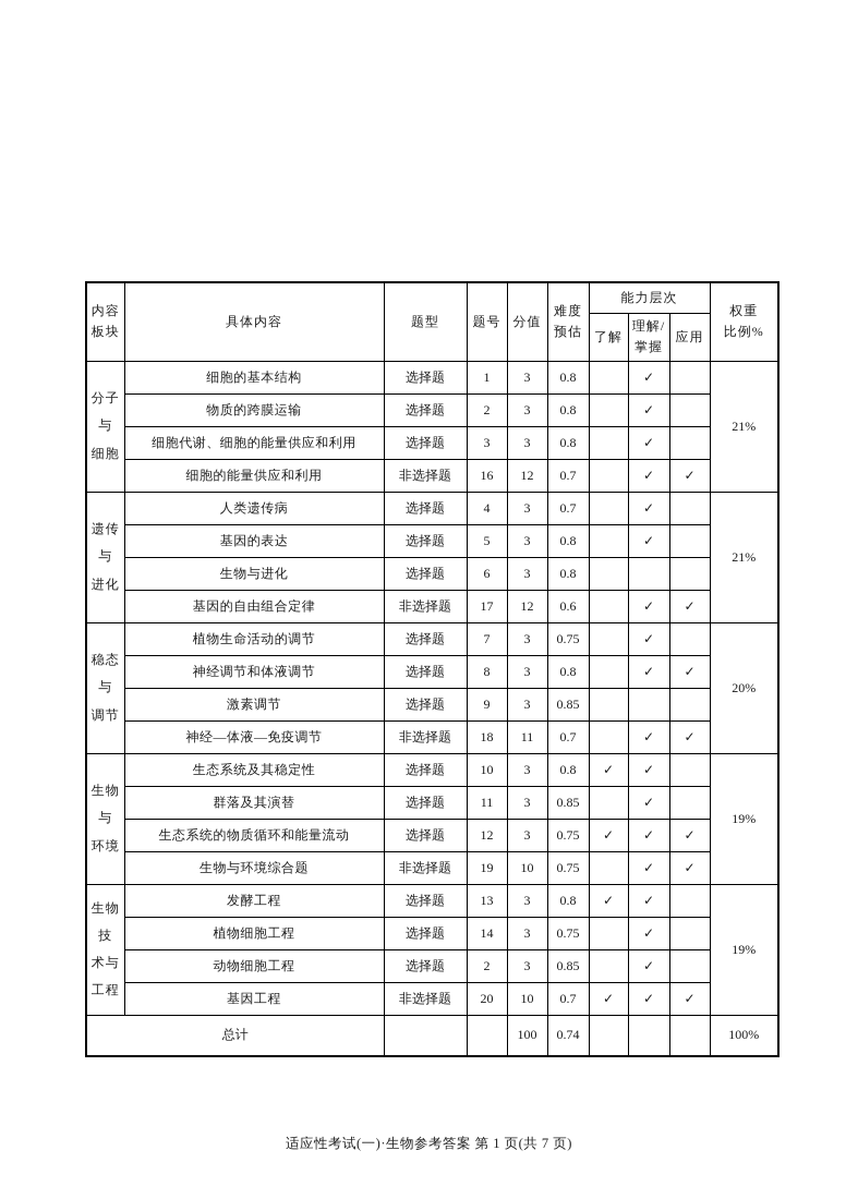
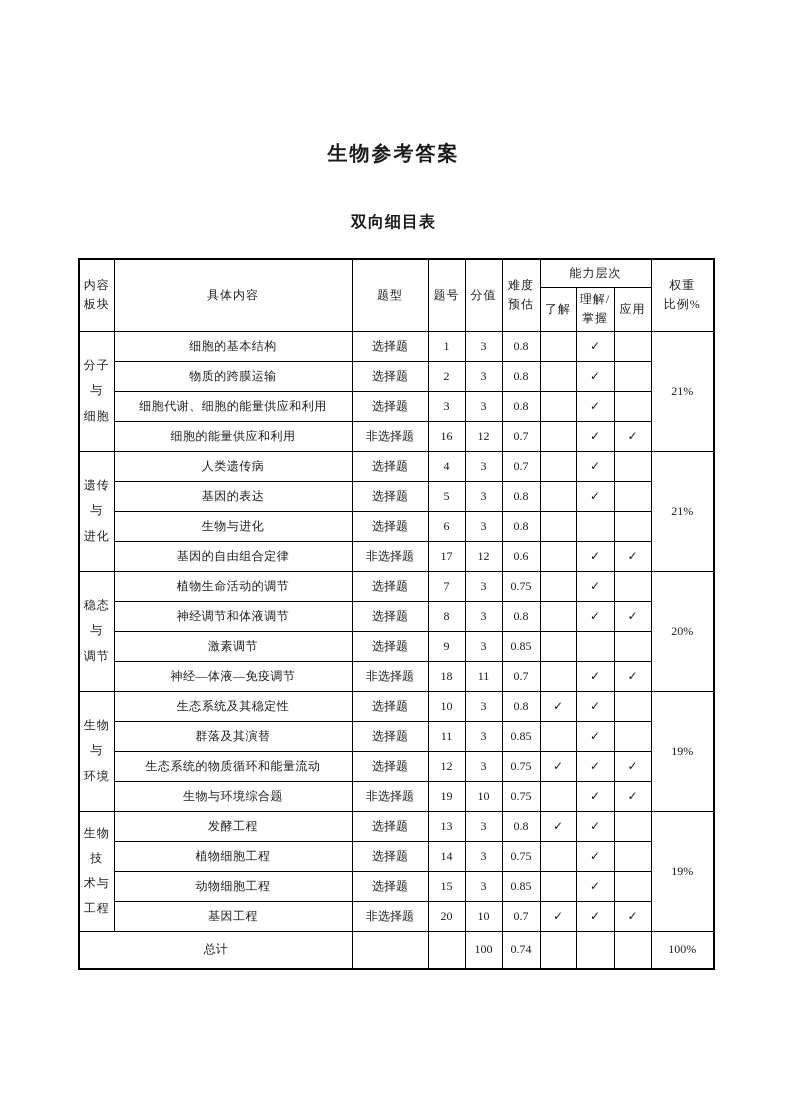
+ 生物参考答案
+ 双向细目表
  内容 板块	具体内容	题型	题号	分值	难度 预估	能力层次	权重 比例%
  了解	理解/ 掌握	应用
  分子与 细胞	细胞的基本结构	选择题	1	3	0.8		✓		21%
  物质的跨膜运输	选择题	2	3	0.8		✓
  细胞代谢、细胞的能量供应和利用	选择题	3	3	0.8		✓
  细胞的能量供应和利用	非选择题	16	12	0.7		✓	✓
  遗传与 进化	人类遗传病	选择题	4	3	0.7		✓		21%
  基因的表达	选择题	5	3	0.8		✓
  生物与进化	选择题	6	3	0.8
  基因的自由组合定律	非选择题	17	12	0.6		✓	✓
  稳态与 调节	植物生命活动的调节	选择题	7	3	0.75		✓		20%
  神经调节和体液调节	选择题	8	3	0.8		✓	✓
  激素调节	选择题	9	3	0.85
  神经—体液—免疫调节	非选择题	18	11	0.7		✓	✓
  生物与 环境	生态系统及其稳定性	选择题	10	3	0.8	✓	✓		19%
  群落及其演替	选择题	11	3	0.85		✓
  生态系统的物质循环和能量流动	选择题	12	3	0.75	✓	✓	✓
  生物与环境综合题	非选择题	19	10	0.75		✓	✓
  生物技 术与 工程	发酵工程	选择题	13	3	0.8	✓	✓		19%
  植物细胞工程	选择题	14	3	0.75		✓
- 动物细胞工程	选择题	2	3	0.85		✓
+ 动物细胞工程	选择题	15	3	0.85		✓
  基因工程	非选择题	20	10	0.7	✓	✓	✓
  总计			100	0.74				100%
- 适应性考试(一)·生物参考答案 第 1 页(共 7 页)
